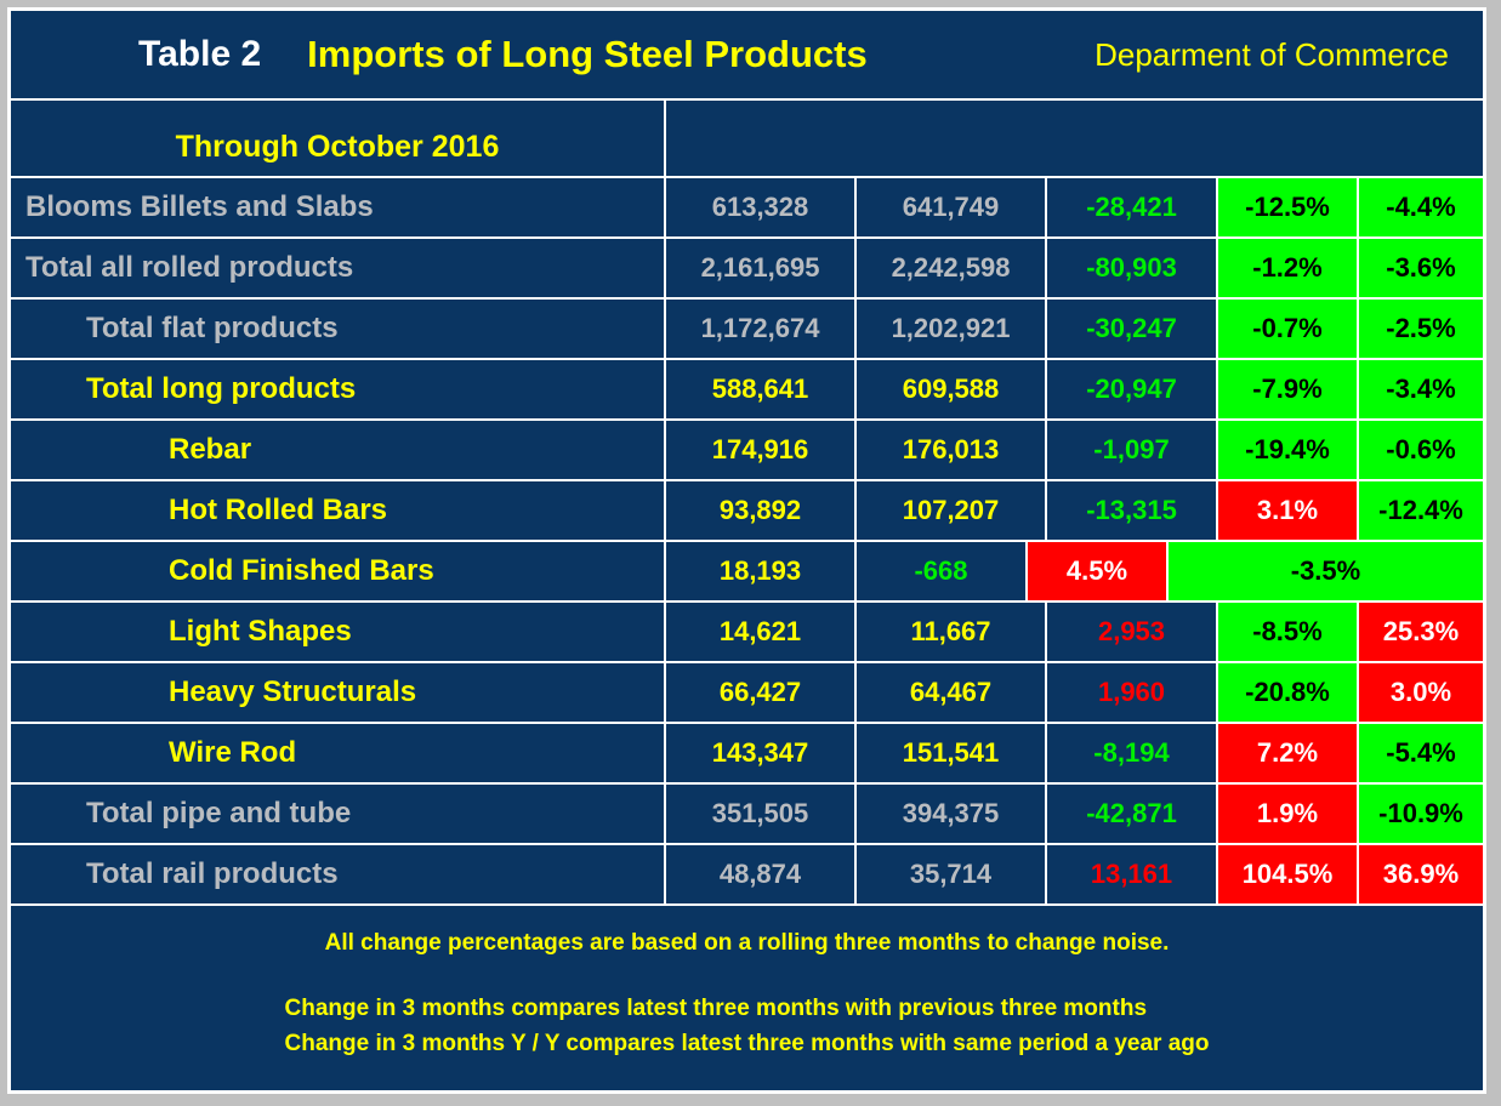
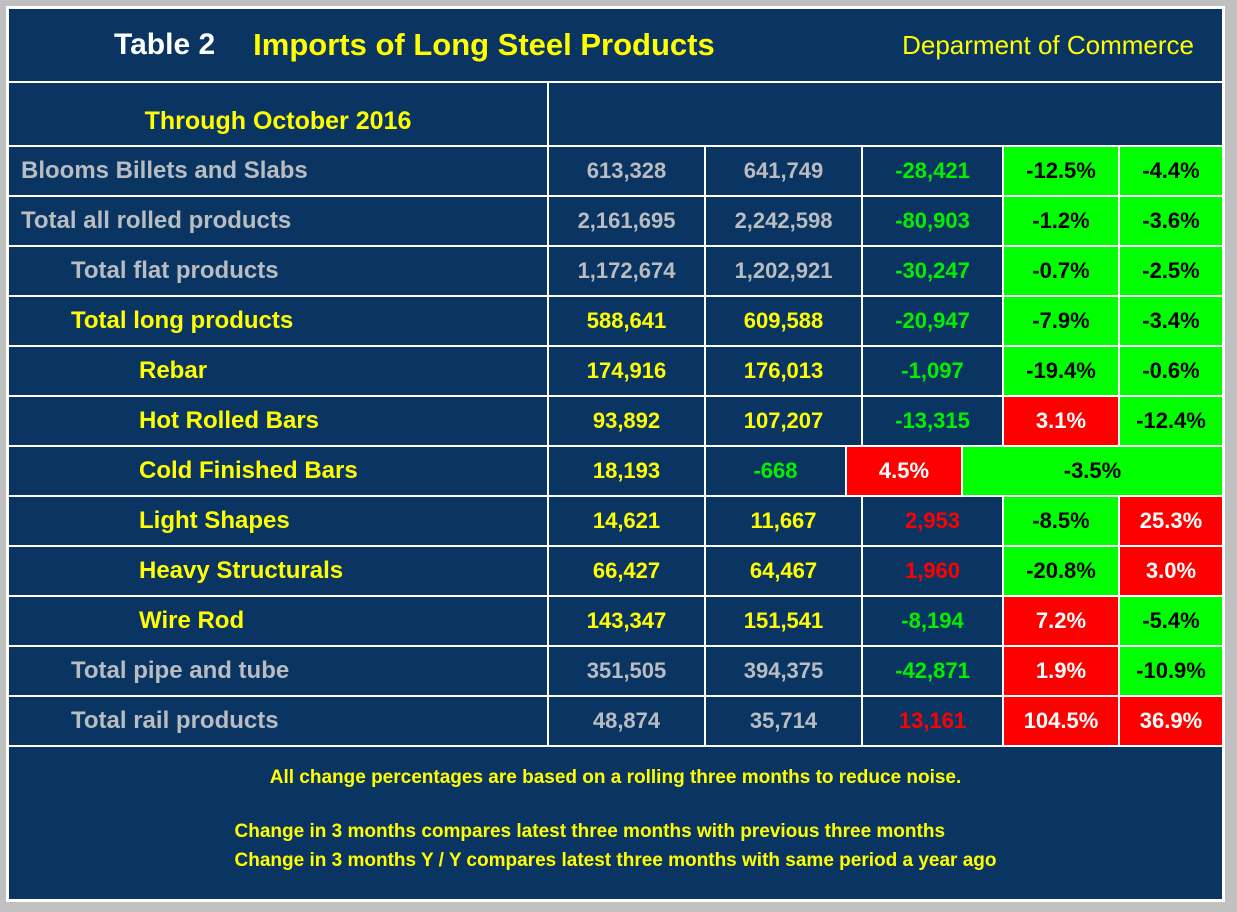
  Table 2
  Imports of Long Steel Products
  Deparment of Commerce
  Through October 2016
  Blooms Billets and Slabs
  613,328
  641,749
  -28,421
  -12.5%
  -4.4%
  Total all rolled products
  2,161,695
  2,242,598
  -80,903
  -1.2%
  -3.6%
  Total flat products
  1,172,674
  1,202,921
  -30,247
  -0.7%
  -2.5%
  Total long products
  588,641
  609,588
  -20,947
  -7.9%
  -3.4%
  Rebar
  174,916
  176,013
  -1,097
  -19.4%
  -0.6%
  Hot Rolled Bars
  93,892
  107,207
  -13,315
  3.1%
  -12.4%
  Cold Finished Bars
  18,193
  -668
  4.5%
  -3.5%
  Light Shapes
  14,621
  11,667
  2,953
  -8.5%
  25.3%
  Heavy Structurals
  66,427
  64,467
  1,960
  -20.8%
  3.0%
  Wire Rod
  143,347
  151,541
  -8,194
  7.2%
  -5.4%
  Total pipe and tube
  351,505
  394,375
  -42,871
  1.9%
  -10.9%
  Total rail products
  48,874
  35,714
  13,161
  104.5%
  36.9%
- All change percentages are based on a rolling three months to change noise.
+ All change percentages are based on a rolling three months to reduce noise.
  Change in 3 months compares latest three months with previous three months
  Change in 3 months Y / Y compares latest three months with same period a year ago
